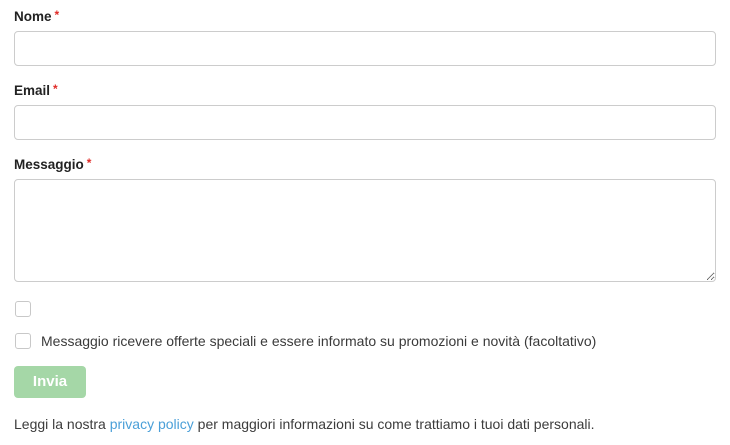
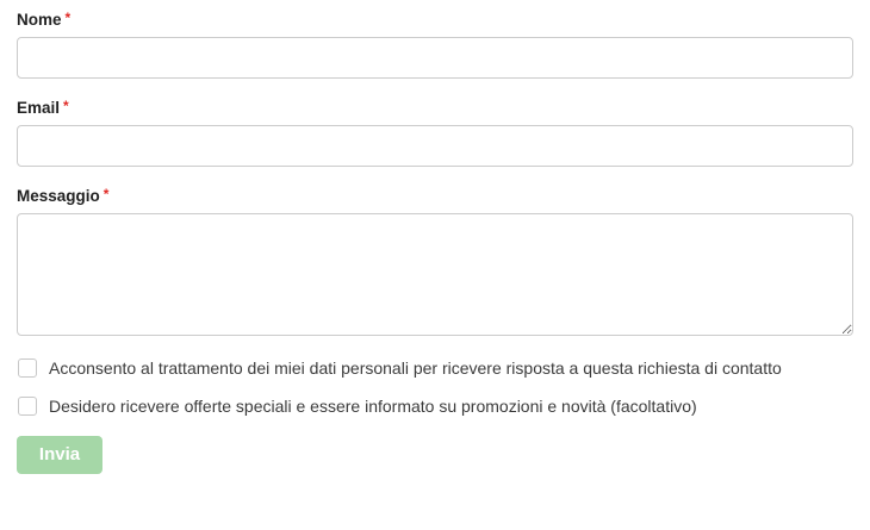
  Nome *
  Email *
  Messaggio *
+ Acconsento al trattamento dei miei dati personali per ricevere risposta a questa richiesta di contatto
- Messaggio ricevere offerte speciali e essere informato su promozioni e novità (facoltativo)
+ Desidero ricevere offerte speciali e essere informato su promozioni e novità (facoltativo)
  Invia
- Leggi la nostra privacy policy per maggiori informazioni su come trattiamo i tuoi dati personali.
